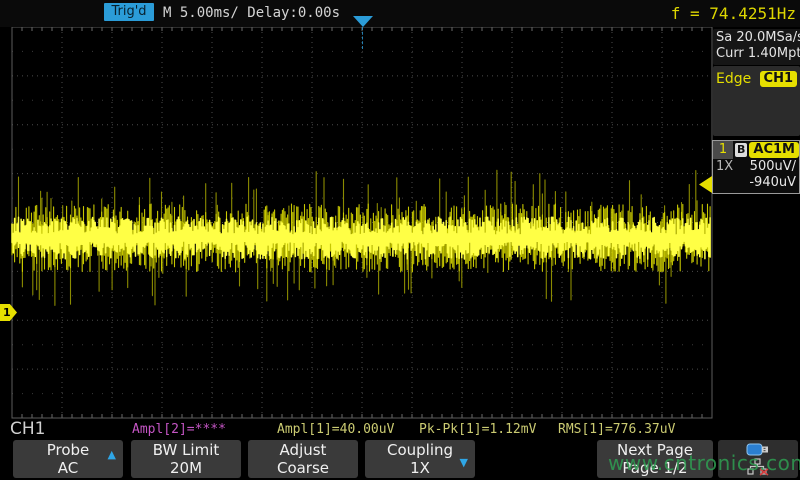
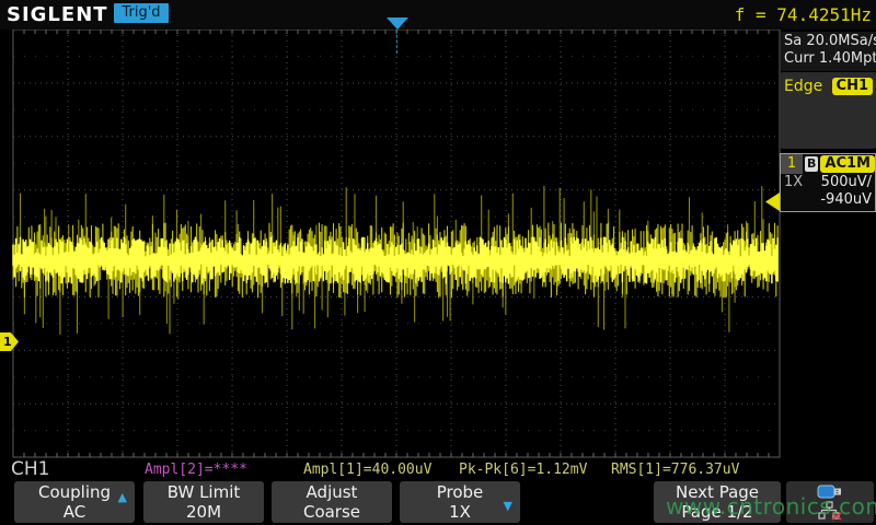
+ SIGLENT
  Trig'd
- M 5.00ms/ Delay:0.00s
  f = 74.4251Hz
  1
  Sa 20.0MSa/
  Curr 1.40Mpt
  Edge
  CH1
  1
  B
  AC1M
  1X
  500uV/
  -940uV
  CH1
  Ampl[2]=****
  Ampl[1]=40.00uV
- Pk-Pk[1]=1.12mV
+ Pk-Pk[6]=1.12mV
  RMS[1]=776.37uV
- Probe
+ Coupling
  AC
  ▲
  BW Limit
  20M
  Adjust
  Coarse
- Coupling
+ Probe
  1X
  ▼
  Next Page
  Page 1/2
  www.cntronics.co
